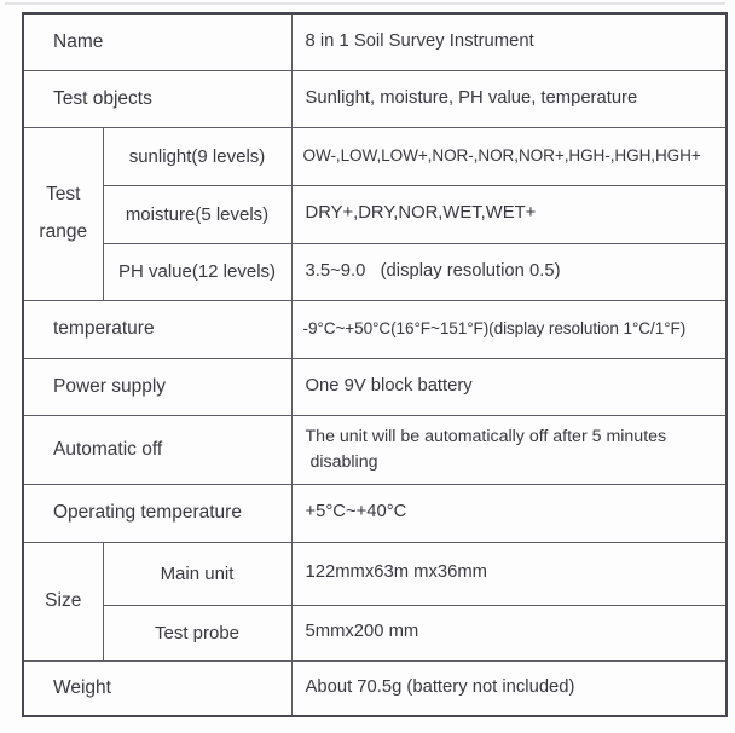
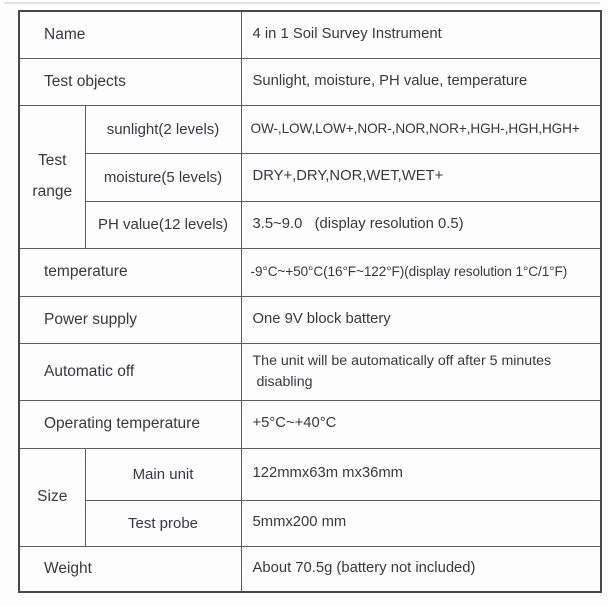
- Name	8 in 1 Soil Survey Instrument
+ Name	4 in 1 Soil Survey Instrument
  Test objects	Sunlight, moisture, PH value, temperature
- Test range	sunlight(9 levels)	OW-,LOW,LOW+,NOR-,NOR,NOR+,HGH-,HGH,HGH+
+ Test range	sunlight(2 levels)	OW-,LOW,LOW+,NOR-,NOR,NOR+,HGH-,HGH,HGH+
  moisture(5 levels)	DRY+,DRY,NOR,WET,WET+
  PH value(12 levels)	3.5~9.0 (display resolution 0.5)
- temperature	-9°C~+50°C(16°F~151°F)(display resolution 1°C/1°F)
+ temperature	-9°C~+50°C(16°F~122°F)(display resolution 1°C/1°F)
  Power supply	One 9V block battery
  Automatic off	The unit will be automatically off after 5 minutes disabling
  Operating temperature	+5°C~+40°C
  Size	Main unit	122mmx63m mx36mm
  Test probe	5mmx200 mm
  Weight	About 70.5g (battery not included)
